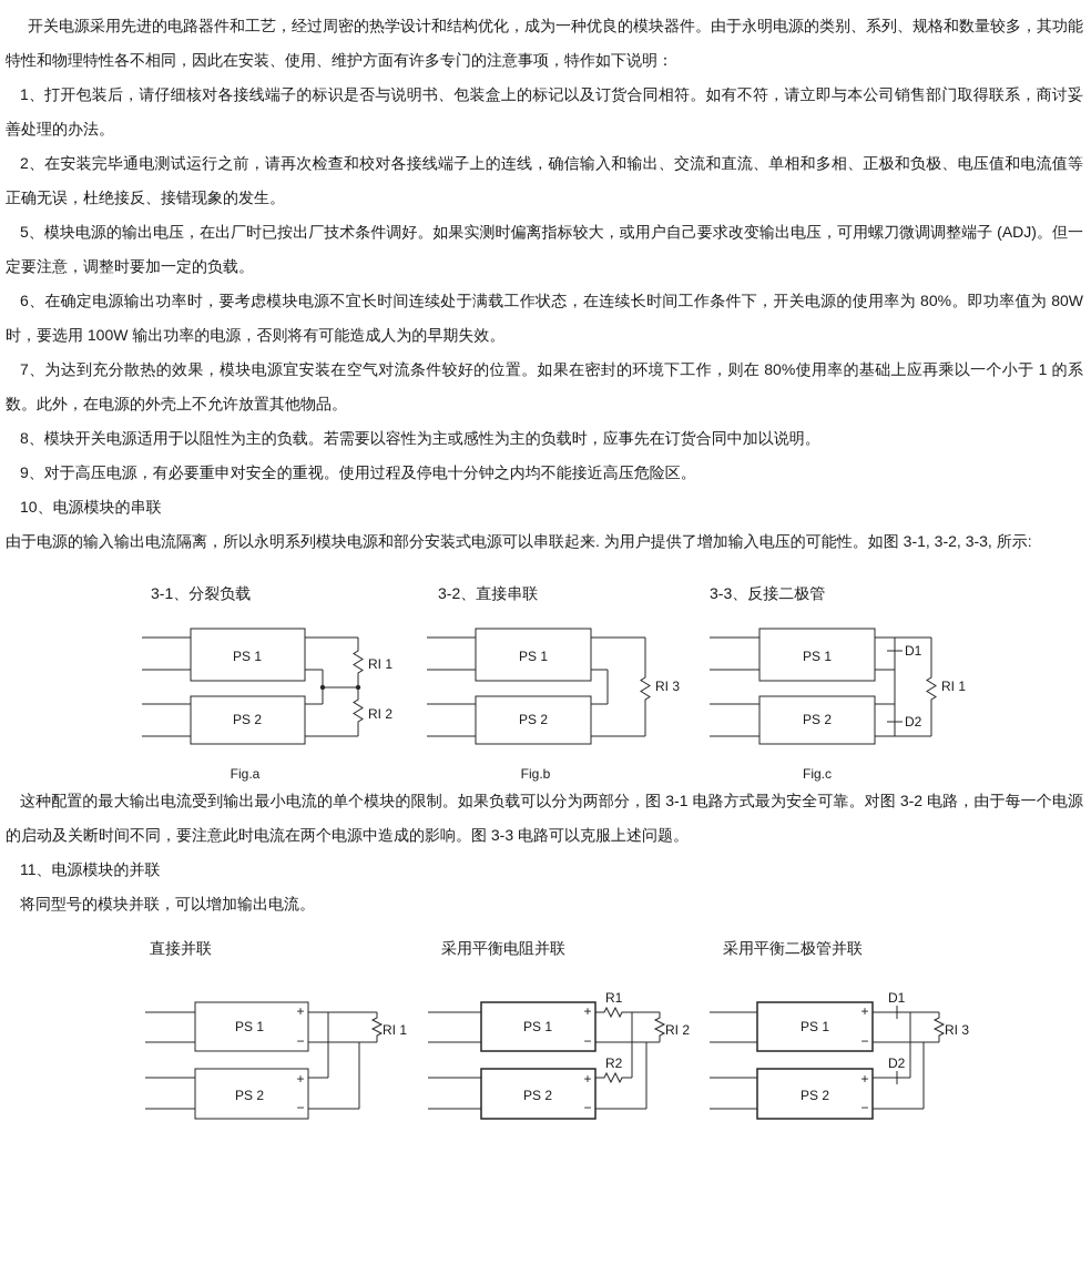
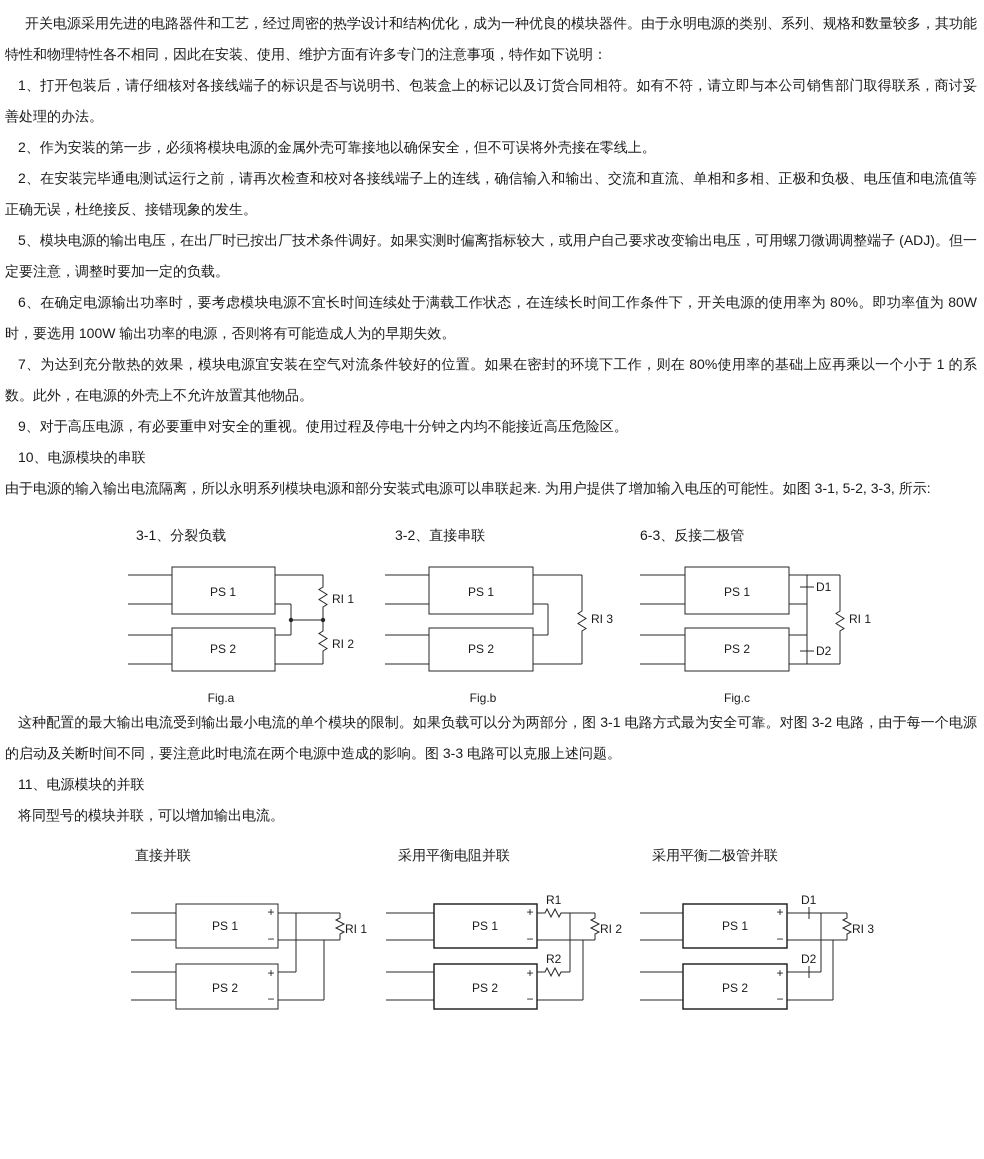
  开关电源采用先进的电路器件和工艺，经过周密的热学设计和结构优化，成为一种优良的模块器件。由于永明电源的类别、系列、规格和数量较多，其功能特性和物理特性各不相同，因此在安装、使用、维护方面有许多专门的注意事项，特作如下说明：
  1、打开包装后，请仔细核对各接线端子的标识是否与说明书、包装盒上的标记以及订货合同相符。如有不符，请立即与本公司销售部门取得联系，商讨妥善处理的办法。
+ 2、作为安装的第一步，必须将模块电源的金属外壳可靠接地以确保安全，但不可误将外壳接在零线上。
  2、在安装完毕通电测试运行之前，请再次检查和校对各接线端子上的连线，确信输入和输出、交流和直流、单相和多相、正极和负极、电压值和电流值等正确无误，杜绝接反、接错现象的发生。
  5、模块电源的输出电压，在出厂时已按出厂技术条件调好。如果实测时偏离指标较大，或用户自己要求改变输出电压，可用螺刀微调调整端子 (ADJ)。但一定要注意，调整时要加一定的负载。
  6、在确定电源输出功率时，要考虑模块电源不宜长时间连续处于满载工作状态，在连续长时间工作条件下，开关电源的使用率为 80%。即功率值为 80W 时，要选用 100W 输出功率的电源，否则将有可能造成人为的早期失效。
  7、为达到充分散热的效果，模块电源宜安装在空气对流条件较好的位置。如果在密封的环境下工作，则在 80%使用率的基础上应再乘以一个小于 1 的系数。此外，在电源的外壳上不允许放置其他物品。
- 8、模块开关电源适用于以阻性为主的负载。若需要以容性为主或感性为主的负载时，应事先在订货合同中加以说明。
  9、对于高压电源，有必要重申对安全的重视。使用过程及停电十分钟之内均不能接近高压危险区。
  10、电源模块的串联
- 由于电源的输入输出电流隔离，所以永明系列模块电源和部分安装式电源可以串联起来. 为用户提供了增加输入电压的可能性。如图 3-1, 3-2, 3-3, 所示:
+ 由于电源的输入输出电流隔离，所以永明系列模块电源和部分安装式电源可以串联起来. 为用户提供了增加输入电压的可能性。如图 3-1, 5-2, 3-3, 所示:
  3-1、分裂负载
  3-2、直接串联
- 3-3、反接二极管
+ 6-3、反接二极管
  PS 1
  PS 2
  RI 1
  RI 2
  Fig.a
  PS 1
  PS 2
  RI 3
  Fig.b
  PS 1
  PS 2
  D1
  D2
  RI 1
  Fig.c
  这种配置的最大输出电流受到输出最小电流的单个模块的限制。如果负载可以分为两部分，图 3-1 电路方式最为安全可靠。对图 3-2 电路，由于每一个电源的启动及关断时间不同，要注意此时电流在两个电源中造成的影响。图 3-3 电路可以克服上述问题。
  11、电源模块的并联
  将同型号的模块并联，可以增加输出电流。
  直接并联
  采用平衡电阻并联
  采用平衡二极管并联
  PS 1
  PS 2
  +
  −
  +
  −
  RI 1
  PS 1
  PS 2
  +
  −
  +
  −
  R1
  R2
  RI 2
  PS 1
  PS 2
  +
  −
  +
  −
  D1
  D2
  RI 3
